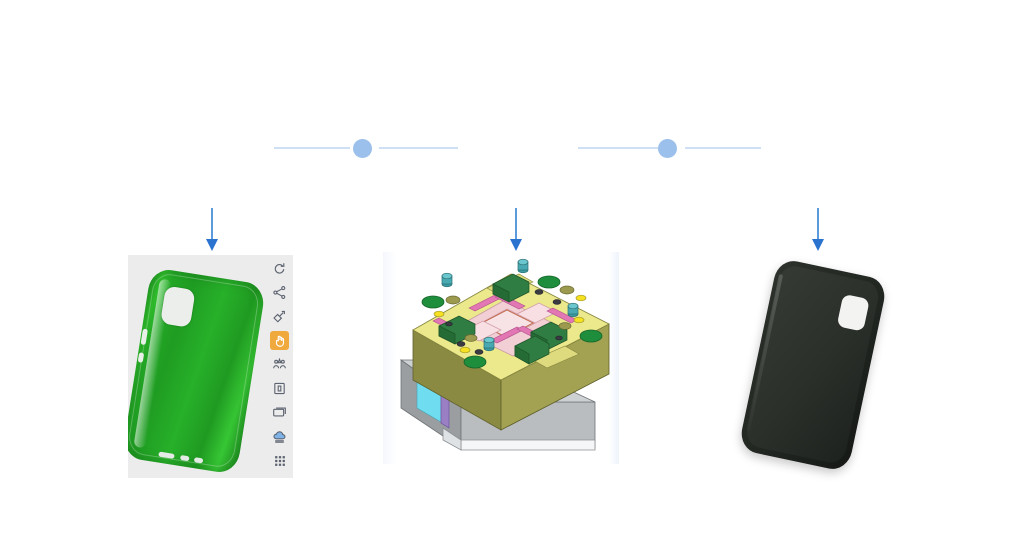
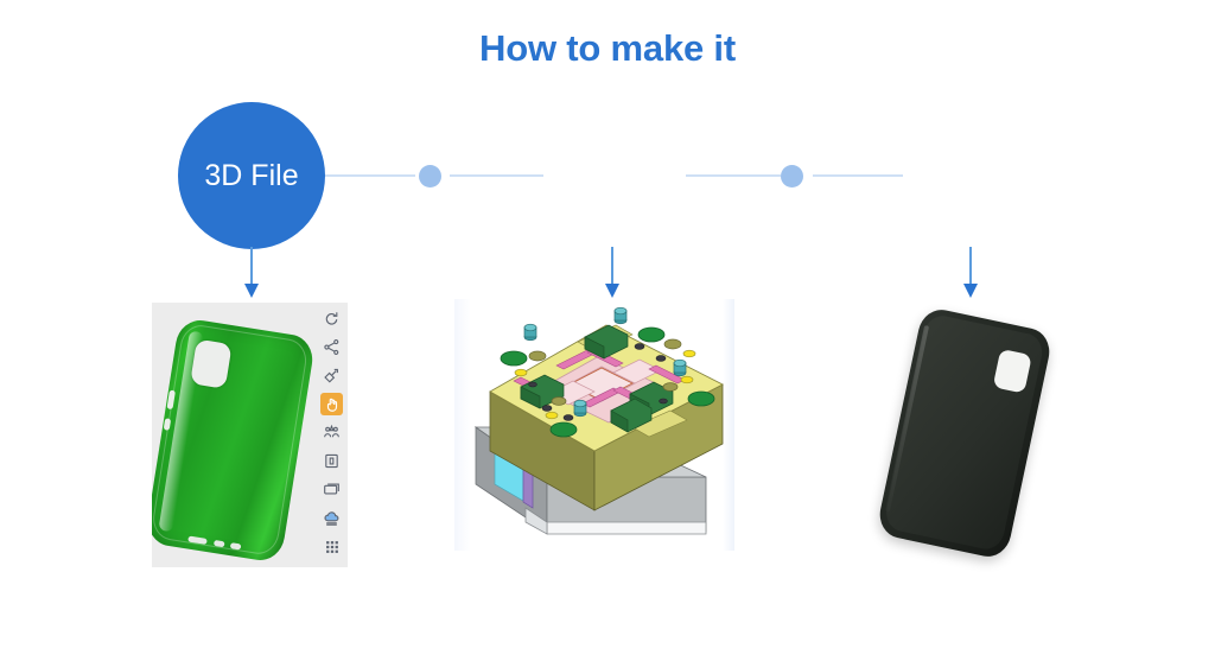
+ How to make it
+ 3D File
